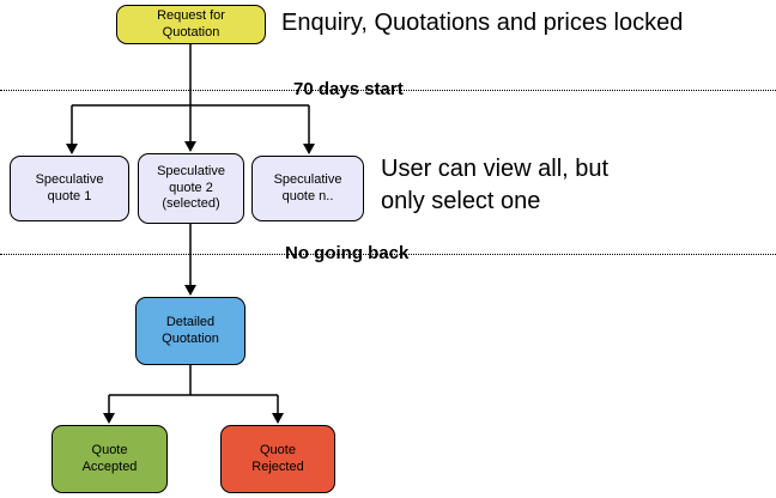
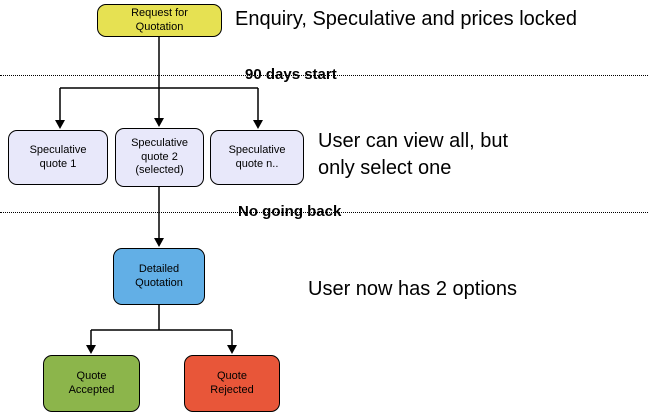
  Request for
  Quotation
- Enquiry, Quotations and prices locked
+ Enquiry, Speculative and prices locked
- 70 days start
+ 90 days start
  Speculative
  quote 1
  Speculative
  quote 2
  (selected)
  Speculative
  quote n..
  User can view all, but
  only select one
  No going back
  Detailed
  Quotation
+ User now has 2 options
  Quote
  Accepted
  Quote
  Rejected
